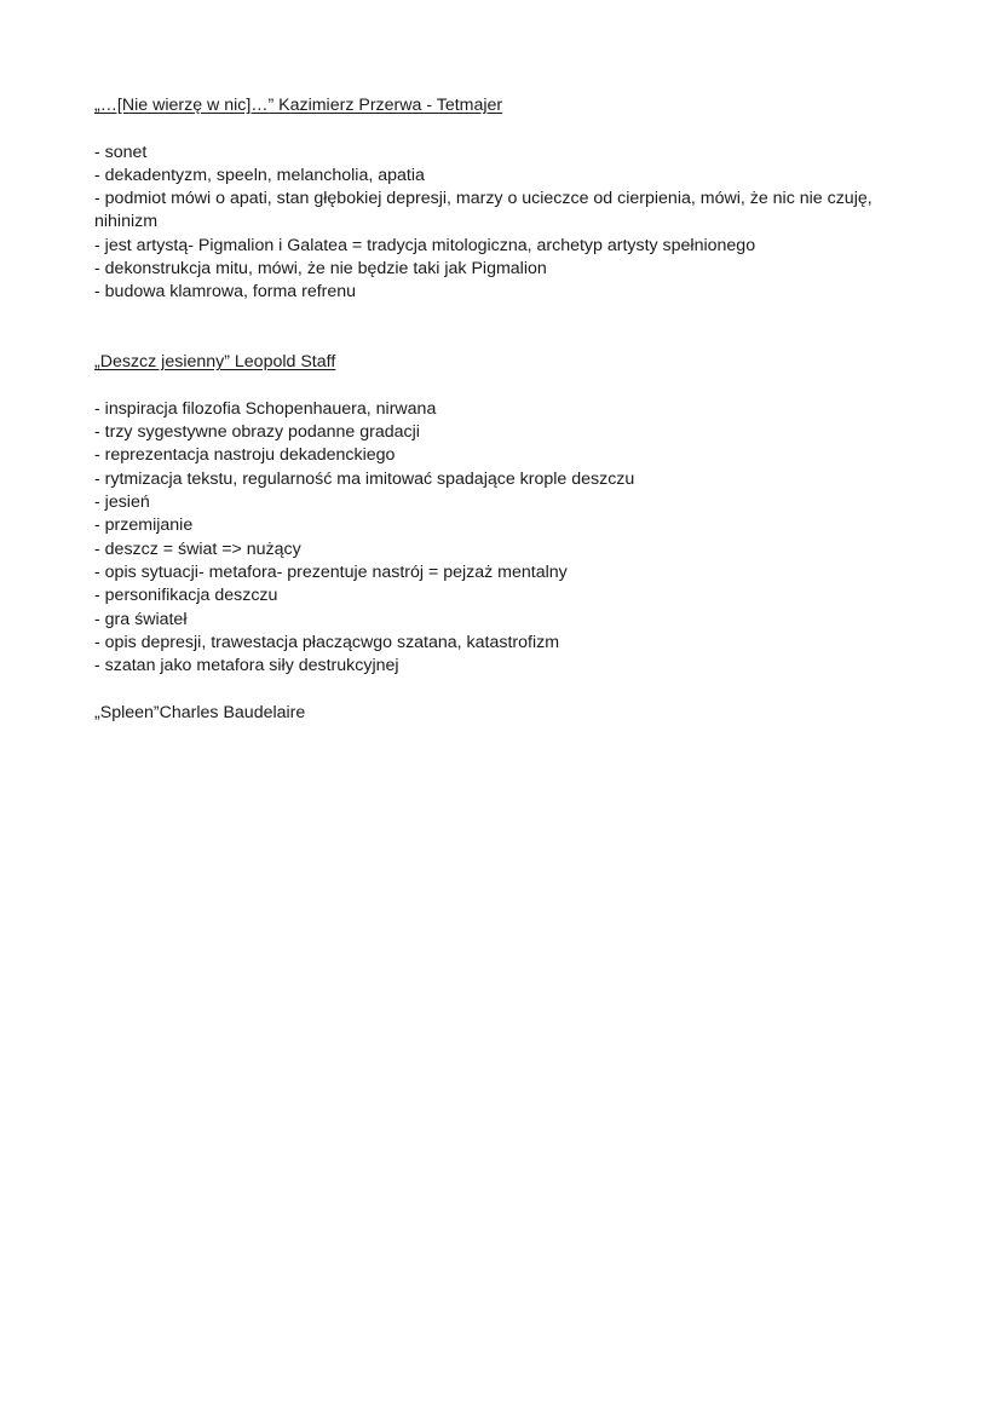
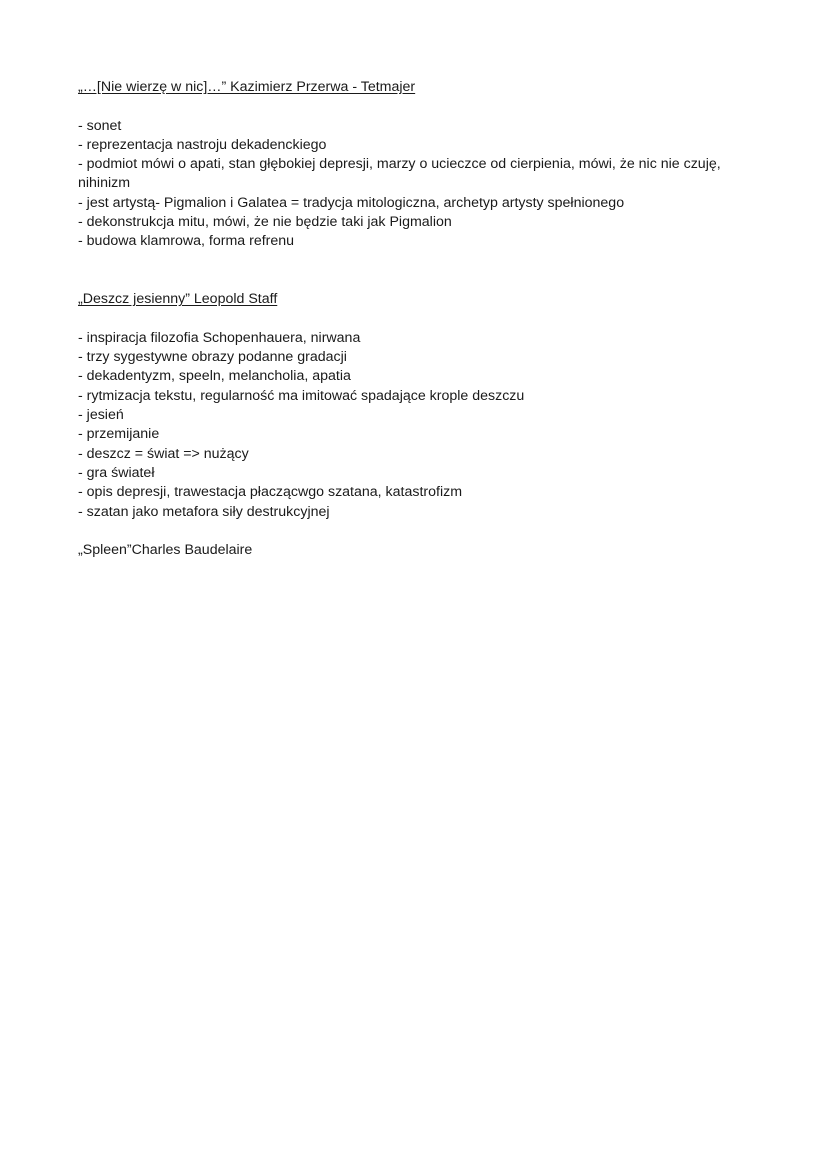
  „…[Nie wierzę w nic]…” Kazimierz Przerwa - Tetmajer
  - sonet
- - dekadentyzm, speeln, melancholia, apatia
+ - reprezentacja nastroju dekadenckiego
  - podmiot mówi o apati, stan głębokiej depresji, marzy o ucieczce od cierpienia, mówi, że nic nie czuję, nihinizm
  - jest artystą- Pigmalion i Galatea = tradycja mitologiczna, archetyp artysty spełnionego
  - dekonstrukcja mitu, mówi, że nie będzie taki jak Pigmalion
  - budowa klamrowa, forma refrenu
  „Deszcz jesienny” Leopold Staff
  - inspiracja filozofia Schopenhauera, nirwana
  - trzy sygestywne obrazy podanne gradacji
- - reprezentacja nastroju dekadenckiego
+ - dekadentyzm, speeln, melancholia, apatia
  - rytmizacja tekstu, regularność ma imitować spadające krople deszczu
  - jesień
  - przemijanie
  - deszcz = świat => nużący
- - opis sytuacji- metafora- prezentuje nastrój = pejzaż mentalny
- - personifikacja deszczu
  - gra świateł
  - opis depresji, trawestacja płaczącwgo szatana, katastrofizm
  - szatan jako metafora siły destrukcyjnej
  „Spleen”Charles Baudelaire
